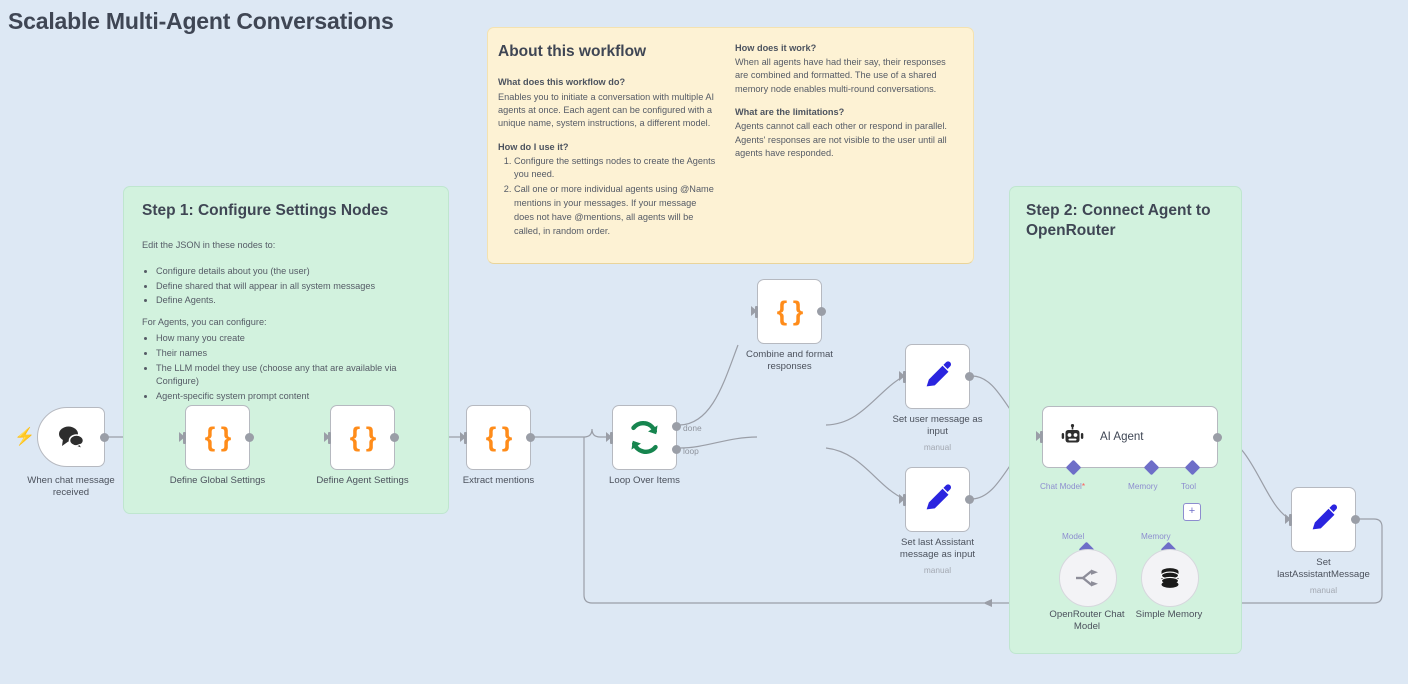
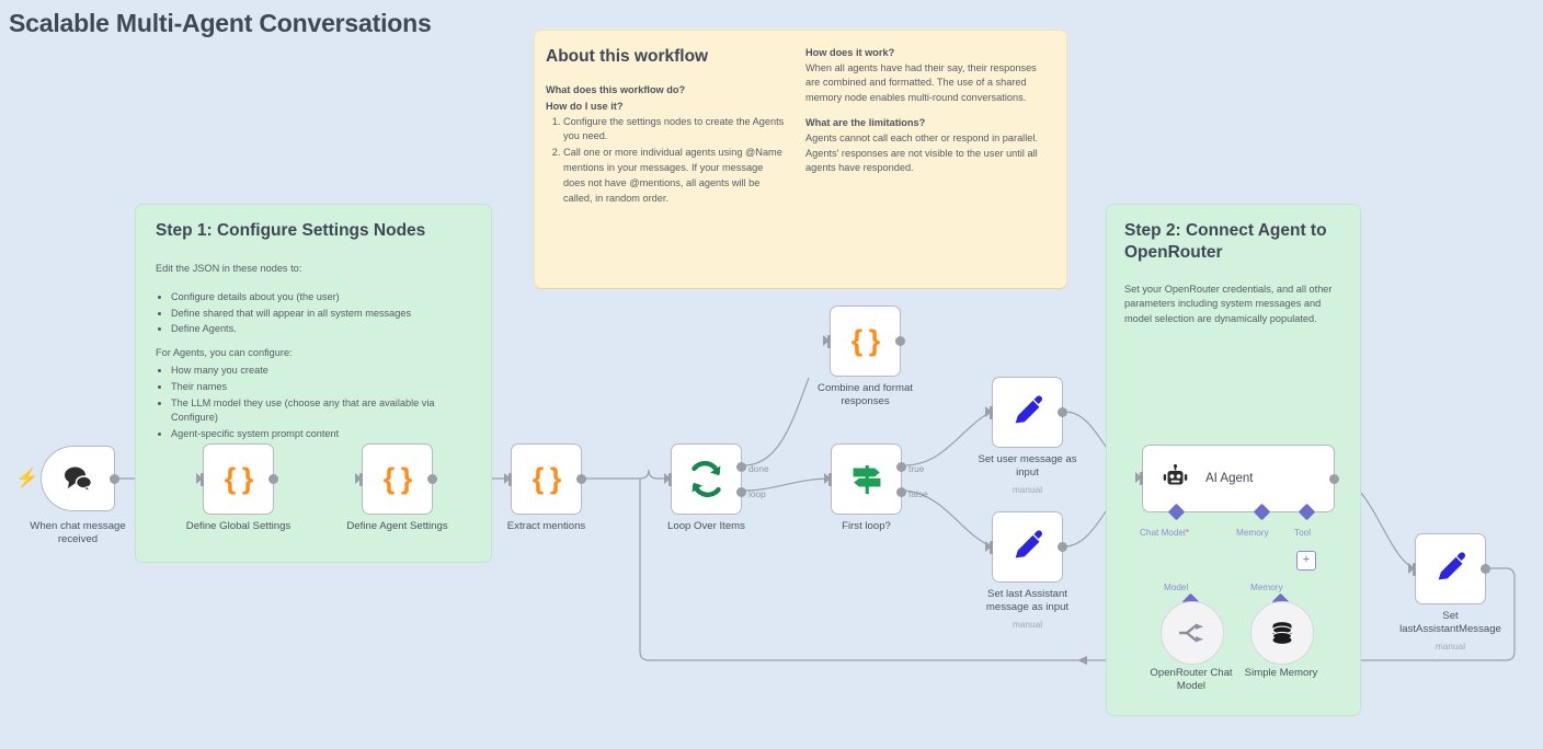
  Scalable Multi-Agent Conversations
  Step 1: Configure Settings Nodes
  Edit the JSON in these nodes to:
  Configure details about you (the user)
  Define shared that will appear in all system messages
  Define Agents.
  For Agents, you can configure:
  How many you create
  Their names
  The LLM model they use (choose any that are available via Configure)
  Agent-specific system prompt content
  Step 2: Connect Agent to OpenRouter
+ Set your OpenRouter credentials, and all other parameters including system messages and model selection are dynamically populated.
  About this workflow
  What does this workflow do?
- Enables you to initiate a conversation with multiple AI agents at once. Each agent can be configured with a unique name, system instructions, a different model.
  How do I use it?
  Configure the settings nodes to create the Agents you need.
  Call one or more individual agents using @Name mentions in your messages. If your message does not have @mentions, all agents will be called, in random order.
  How does it work?
  When all agents have had their say, their responses are combined and formatted. The use of a shared memory node enables multi-round conversations.
  What are the limitations?
  Agents cannot call each other or respond in parallel. Agents' responses are not visible to the user until all agents have responded.
  ⚡
  When chat message
  received
  { }
  Define Global Settings
  { }
  Define Agent Settings
  { }
  Extract mentions
  done
  loop
  Loop Over Items
+ true
+ false
+ First loop?
  { }
  Combine and format
  responses
  Set user message as
  input
  manual
  Set last Assistant
  message as input
  manual
  AI Agent
  Chat Model*
  Memory
  Tool
  +
  Model
  OpenRouter Chat
  Model
  Memory
  Simple Memory
  Set
  lastAssistantMessage
  manual
